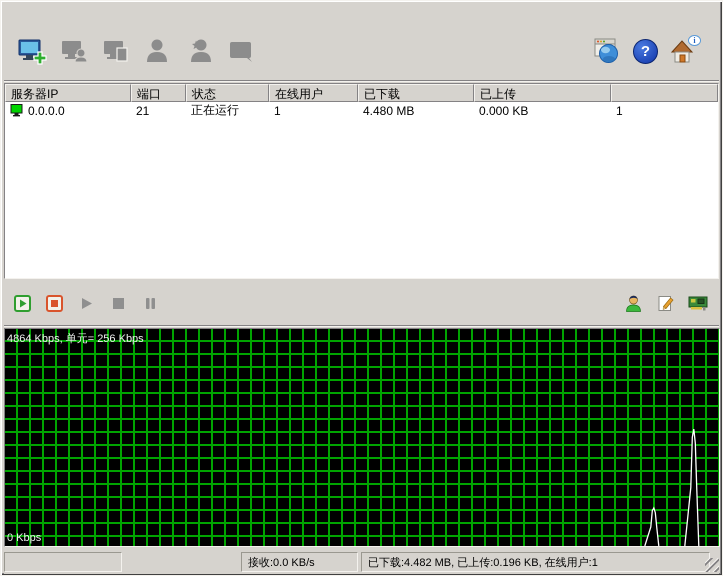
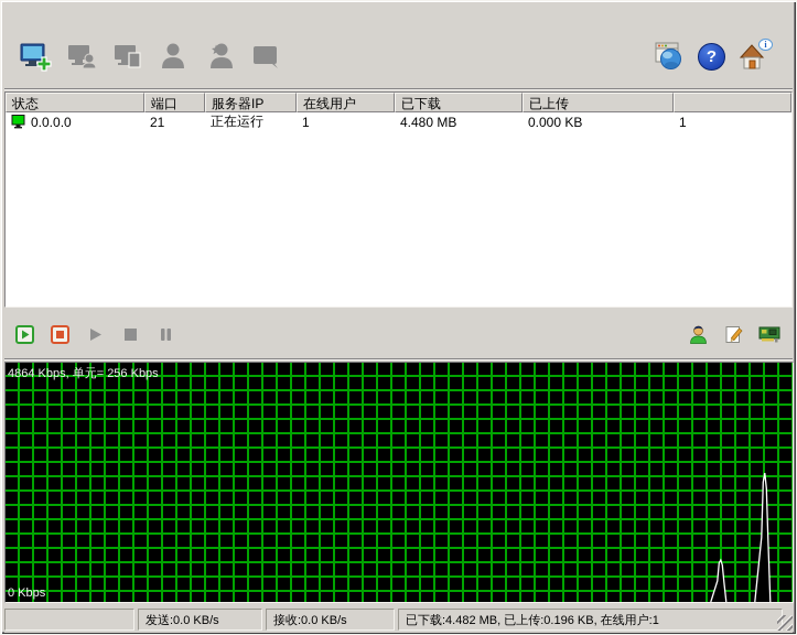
  ?
  i
- 服务器IP
+ 状态
  端口
- 状态
+ 服务器IP
  在线用户
  已下载
  已上传
  0.0.0.0
  21
  正在运行
  1
  4.480 MB
  0.000 KB
  1
  4864 Kbps, 单元= 256 Kbps
  0 Kbps
+ 发送:0.0 KB/s
  接收:0.0 KB/s
  已下载:4.482 MB, 已上传:0.196 KB, 在线用户:1
